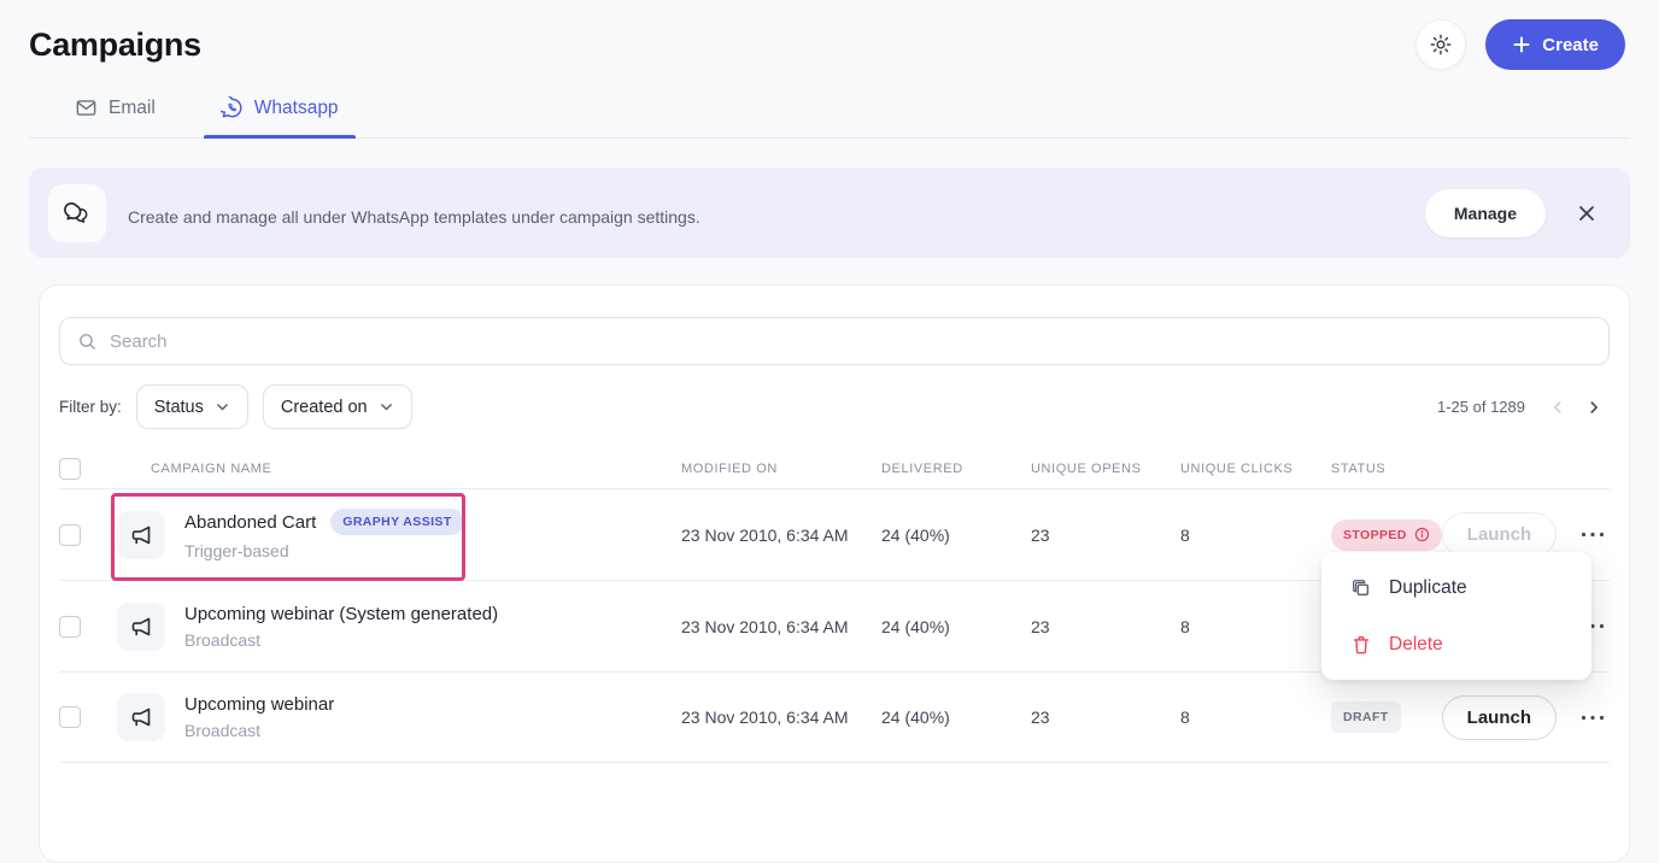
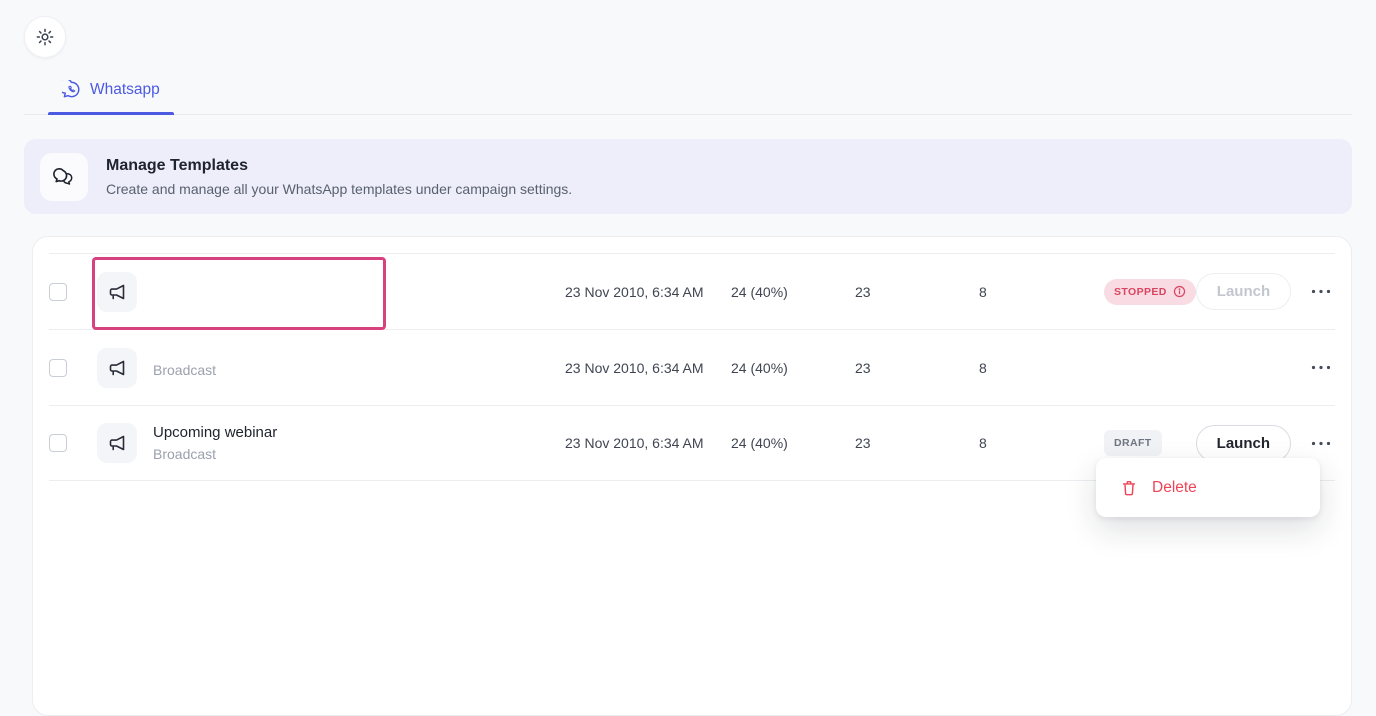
- Campaigns
- Create
- Email
  Whatsapp
+ Manage Templates
- Create and manage all under WhatsApp templates under campaign settings.
+ Create and manage all your WhatsApp templates under campaign settings.
- Manage
- Search
- Filter by:
- Status
- Created on
- 1-25 of 1289
- CAMPAIGN NAME
- MODIFIED ON
- DELIVERED
- UNIQUE OPENS
- UNIQUE CLICKS
- STATUS
- Abandoned Cart
- GRAPHY ASSIST
- Trigger-based
  23 Nov 2010, 6:34 AM
  24 (40%)
  23
  8
  STOPPED
  Launch
- Upcoming webinar (System generated)
  Broadcast
  23 Nov 2010, 6:34 AM
  24 (40%)
  23
  8
  Upcoming webinar
  Broadcast
  23 Nov 2010, 6:34 AM
  24 (40%)
  23
  8
  DRAFT
  Launch
- Duplicate
  Delete
